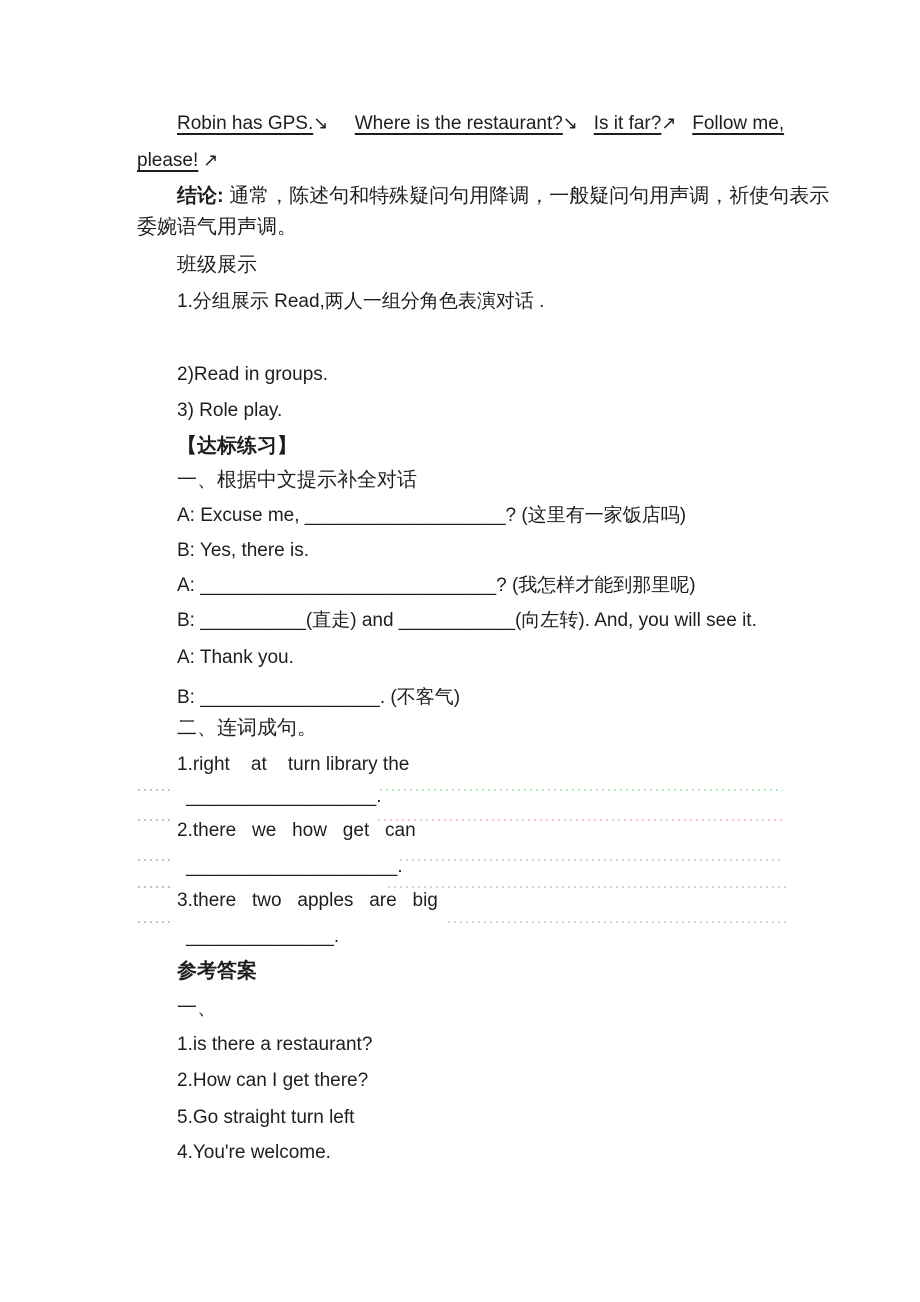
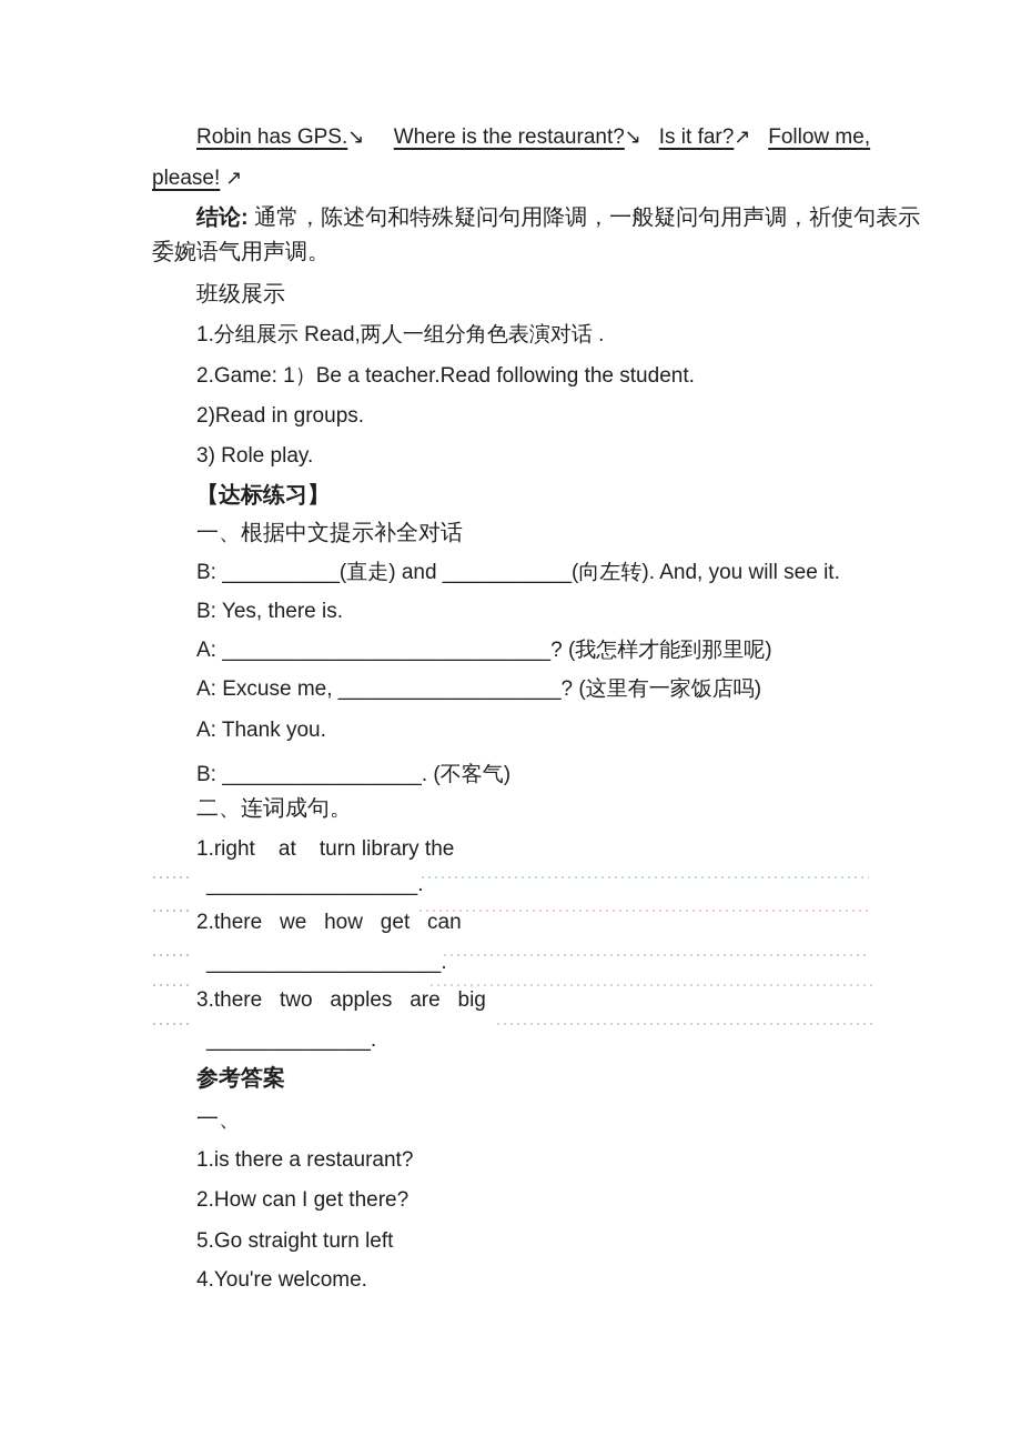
  Robin has GPS.↘ Where is the restaurant?↘ Is it far?↗ Follow me,
  please! ↗
  结论: 通常，陈述句和特殊疑问句用降调，一般疑问句用声调，祈使句表示
  委婉语气用声调。
  班级展示
  1.分组展示 Read,两人一组分角色表演对话 .
+ 2.Game: 1）Be a teacher.Read following the student.
  2)Read in groups.
  3) Role play.
  【达标练习】
  一、根据中文提示补全对话
- A: Excuse me, ___________________? (这里有一家饭店吗)
+ B: __________(直走) and ___________(向左转). And, you will see it.
  B: Yes, there is.
  A: ____________________________? (我怎样才能到那里呢)
- B: __________(直走) and ___________(向左转). And, you will see it.
+ A: Excuse me, ___________________? (这里有一家饭店吗)
  A: Thank you.
  B: _________________. (不客气)
  二、连词成句。
  1.right at turn library the
  __________________.
  2.there we how get can
  ____________________.
  3.there two apples are big
  ______________.
  参考答案
  一、
  1.is there a restaurant?
  2.How can I get there?
  5.Go straight turn left
  4.You're welcome.
